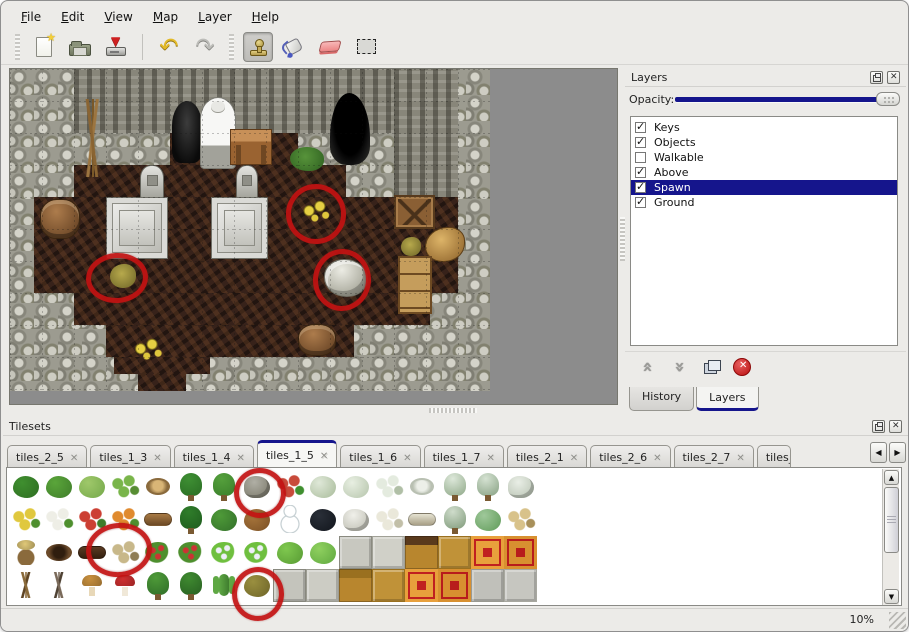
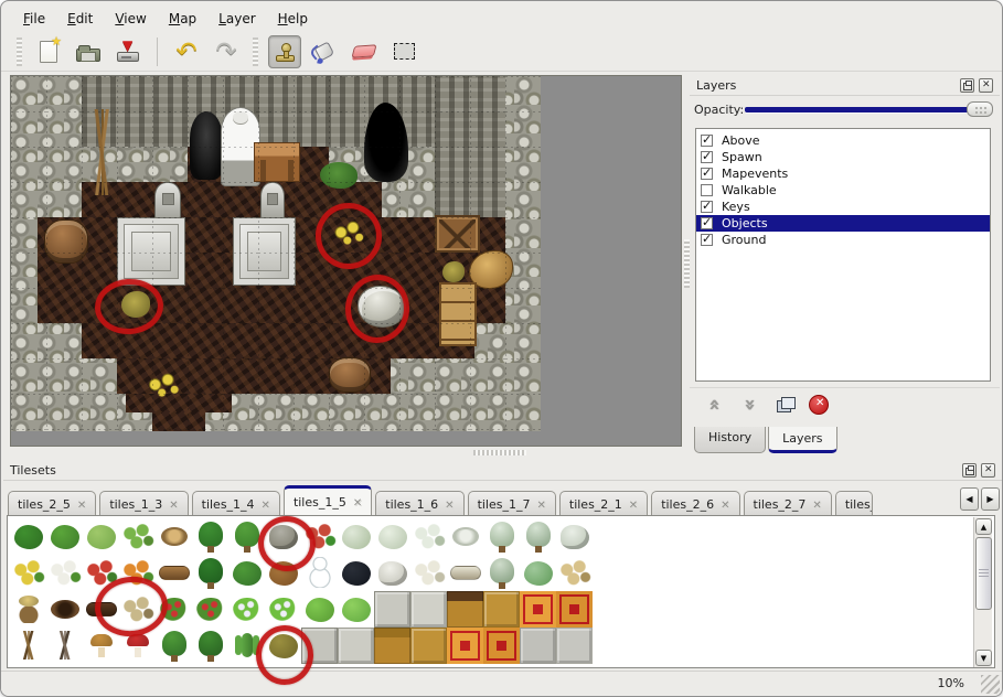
  File
  Edit
  View
  Map
  Layer
  Help
  Layers
  Opacity:
- Keys
+ Above
- Objects
+ Spawn
+ Mapevents
  Walkable
- Above
+ Keys
- Spawn
+ Objects
  Ground
  History
  Layers
  Tilesets
  tiles_2_5
  tiles_1_3
  tiles_1_4
  tiles_1_5
  tiles_1_6
  tiles_1_7
  tiles_2_1
  tiles_2_6
  tiles_2_7
  tiles
  ◀
  ▶
  ▲
  ▼
  10%
